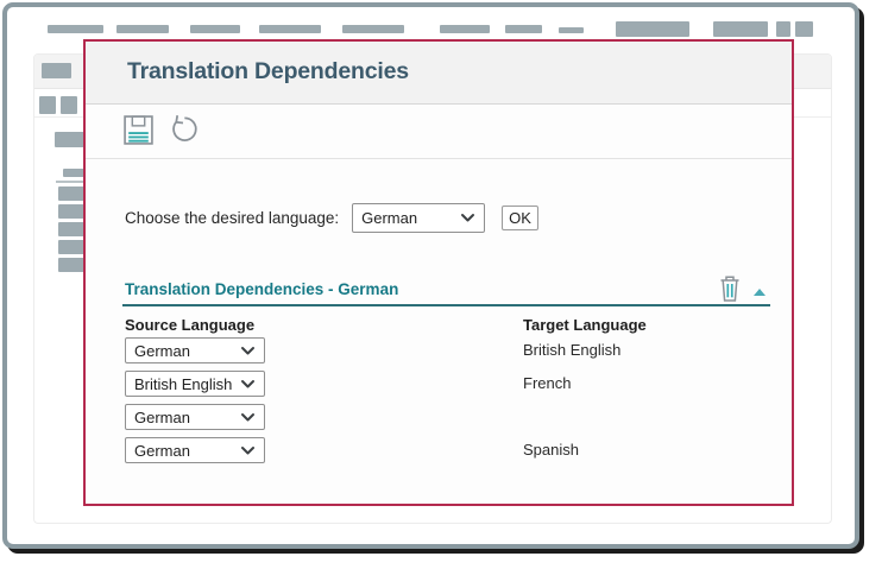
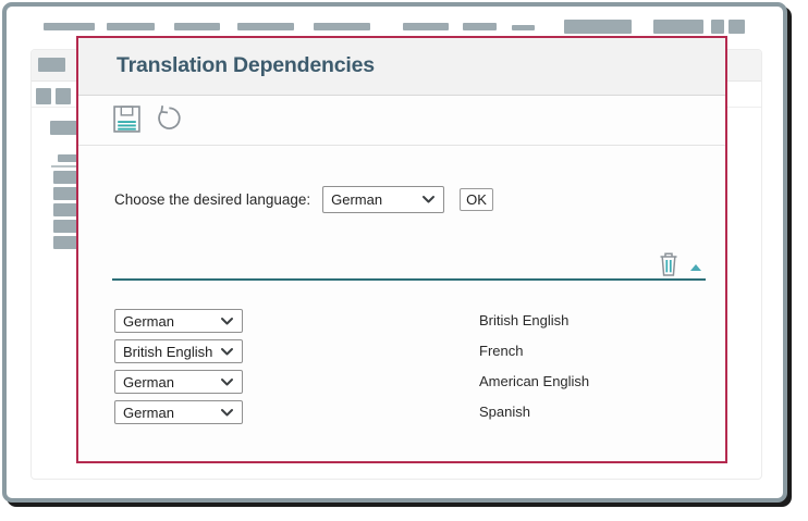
  Translation Dependencies
  Choose the desired language:
  German
  OK
- Translation Dependencies - German
- Source Language
- Target Language
  German
  British English
  British English
  French
  German
+ American English
  German
  Spanish
